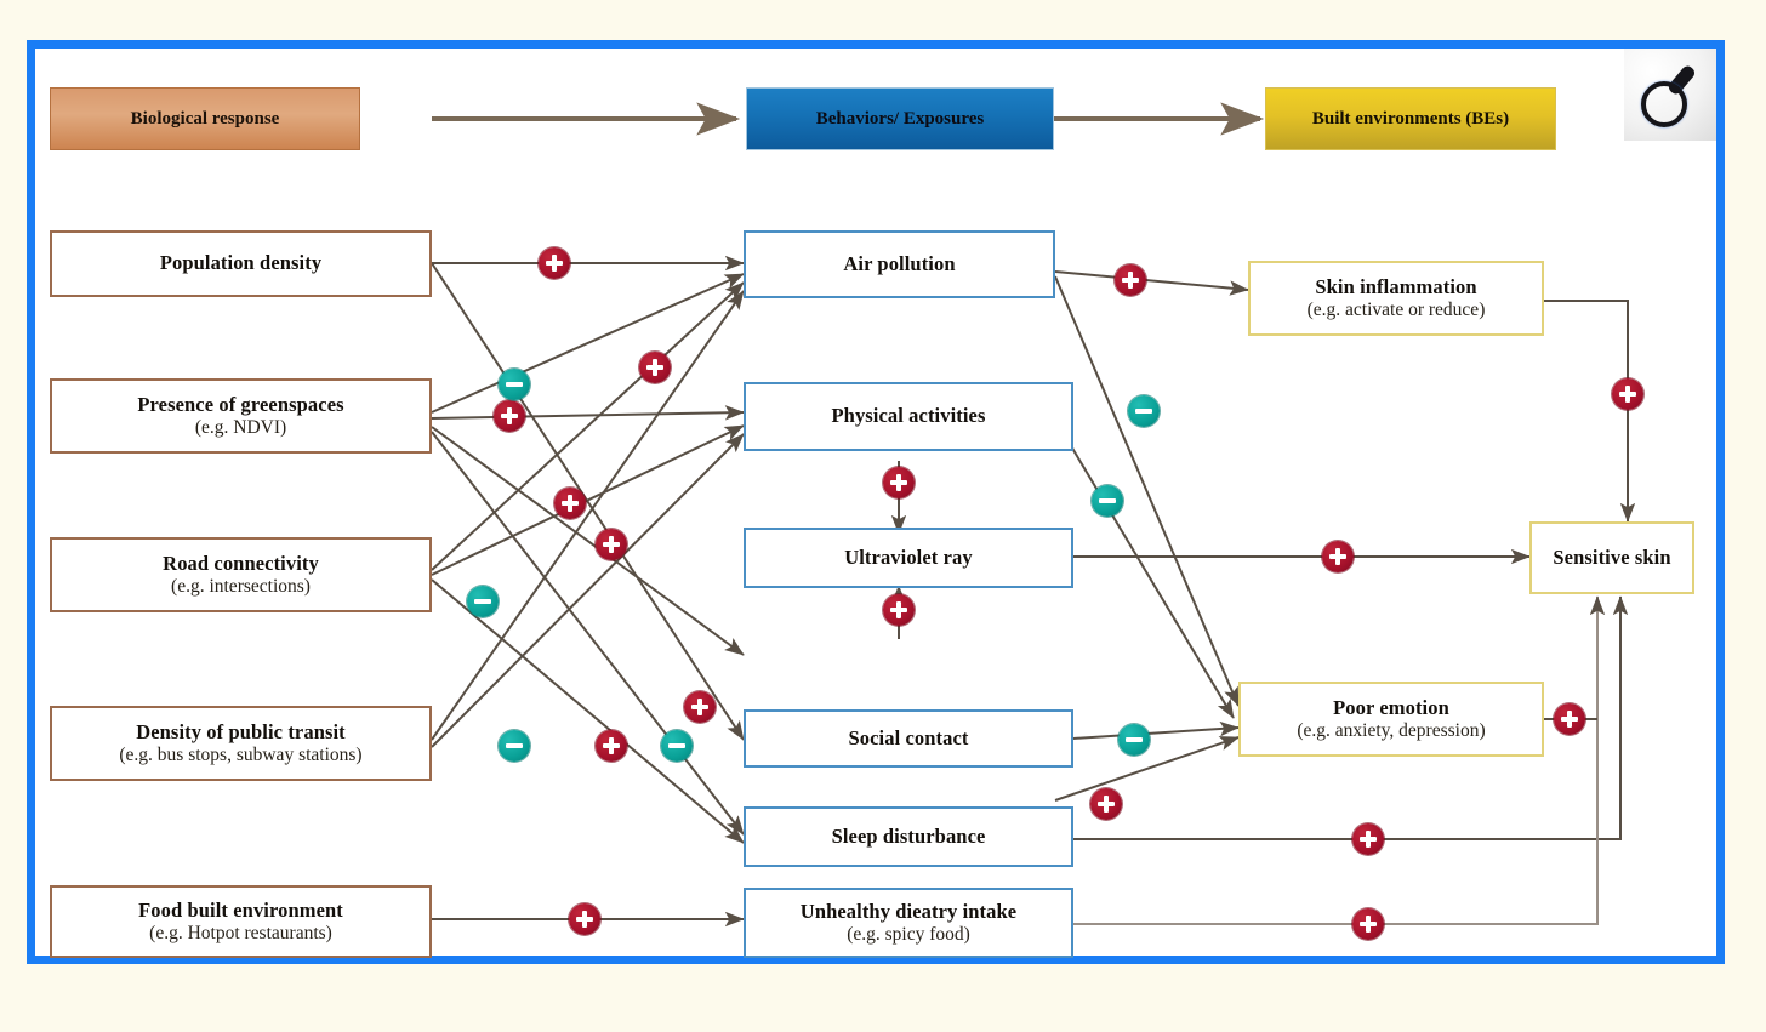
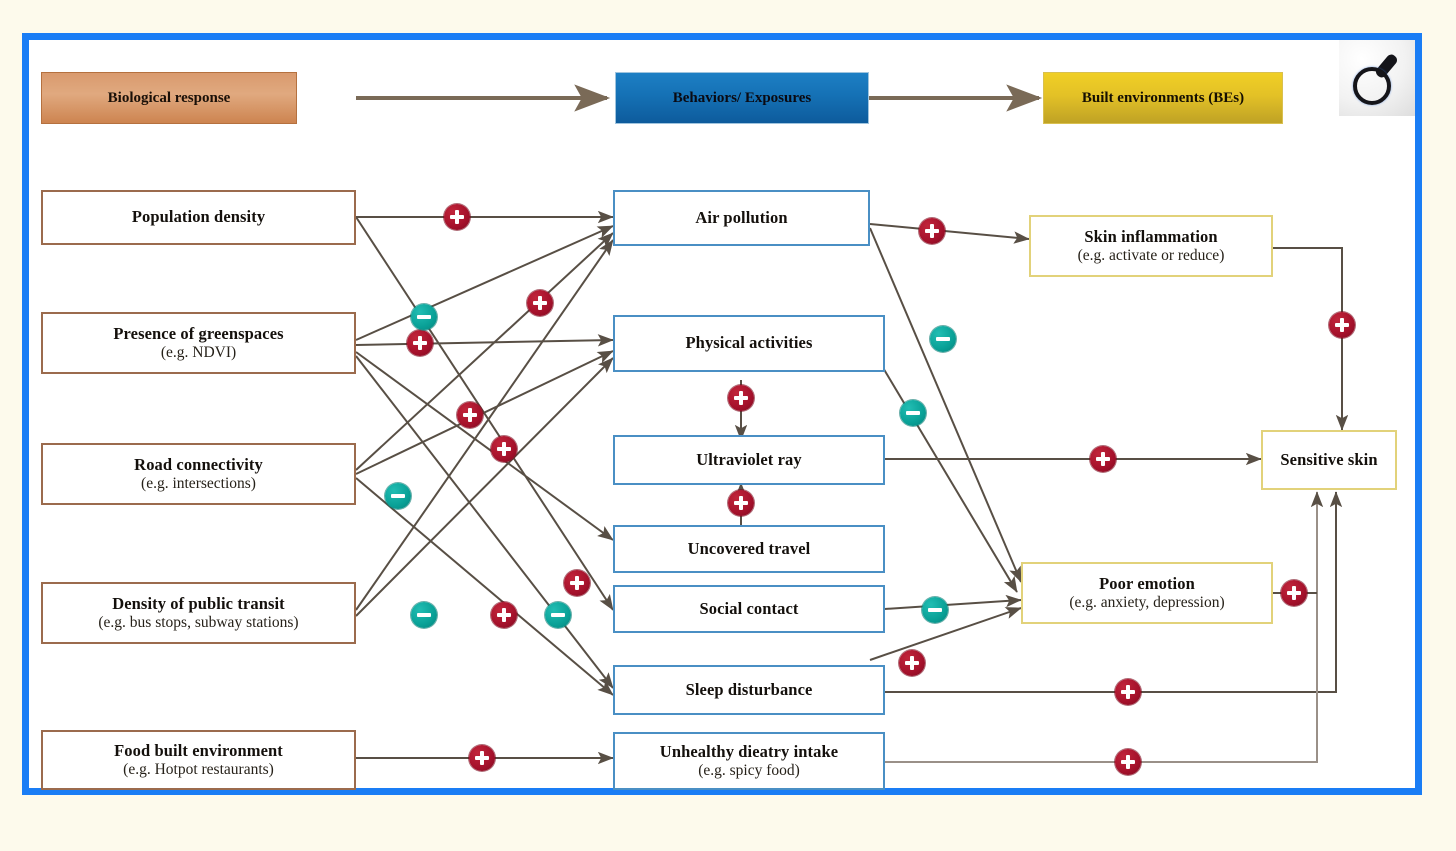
  Biological response
  Behaviors/ Exposures
  Built environments (BEs)
  Population density
  Presence of greenspaces
  (e.g. NDVI)
  Road connectivity
  (e.g. intersections)
  Density of public transit
  (e.g. bus stops, subway stations)
  Food built environment
  (e.g. Hotpot restaurants)
  Air pollution
  Physical activities
  Ultraviolet ray
+ Uncovered travel
  Social contact
  Sleep disturbance
  Unhealthy dieatry intake
  (e.g. spicy food)
  Skin inflammation
  (e.g. activate or reduce)
  Sensitive skin
  Poor emotion
  (e.g. anxiety, depression)
